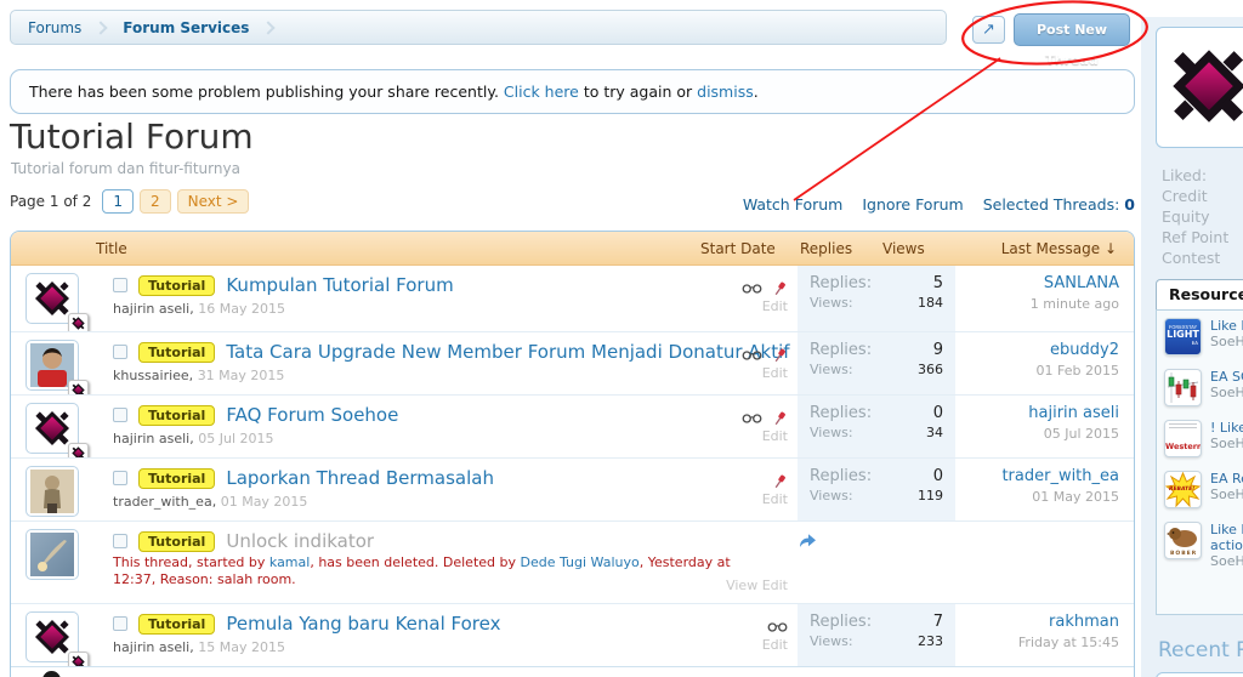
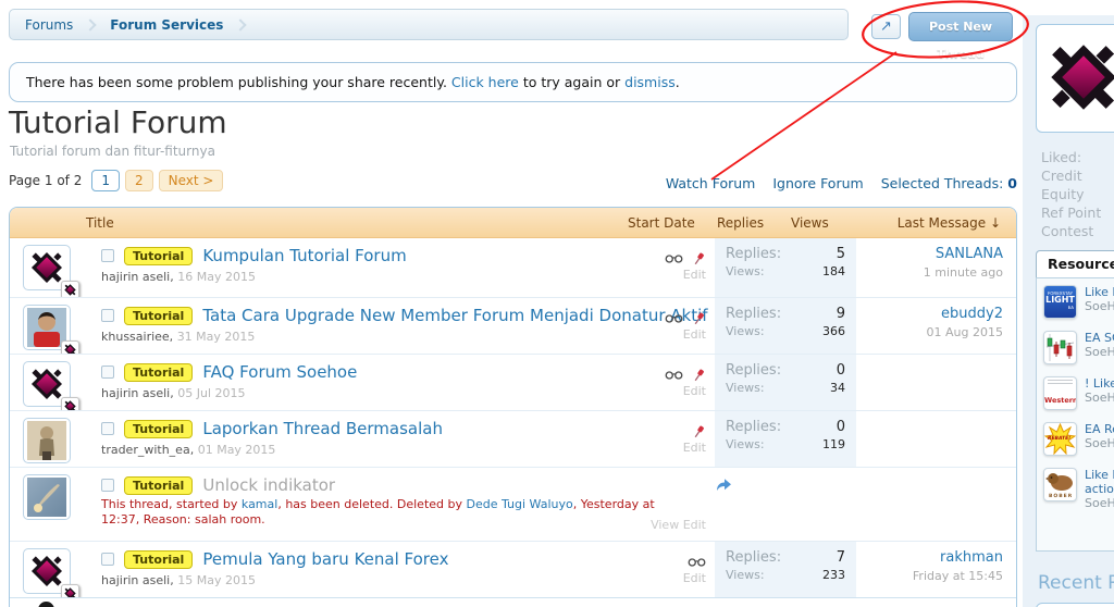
  Forums
  Forum Services
  ↗
  Post New Thrd
  There has been some problem publishing your share recently. Click here to try again or dismiss.
  Tutorial Forum
  Tutorial forum dan fitur-fiturnya
  Page 1 of 2
  1
  2
  Next >
  Watch Forum
  Ignore Forum
  Selected Threads: 0
  Title
  Start Date
  Replies
  Views
  Last Message ↓
  Tutorial
  Kumpulan Tutorial Forum
  hajirin aseli, 16 May 2015
  Edit
  Replies:
  5
  Views:
  184
  SANLANA
  1 minute ago
  Tutorial
  Tata Cara Upgrade New Member Forum Menjadi Donaturktf
  khussairiee, 31 May 2015
  Edit
  Replies:
  9
  Views:
  366
  ebuddy2
- 01 Feb 2015
+ 01 Aug 2015
  Tutorial
  FAQ Forum Soehoe
  hajirin aseli, 05 Jul 2015
  Edit
  Replies:
  0
  Views:
  34
- hajirin aseli
- 05 Jul 2015
  Tutorial
  Laporkan Thread Bermasalah
  trader_with_ea, 01 May 2015
  Edit
  Replies:
  0
  Views:
  119
- trader_with_ea
- 01 May 2015
  Tutorial
  Unlock indikator
  This thread, started by kamal, has been deleted. Deleted by Dede Tugi Waluyo, Yesterday at 12:37, Reason: salah room.
  View Edit
  Tutorial
  Pemula Yang baru Kenal Forex
  hajirin aseli, 15 May 2015
  Edit
  Replies:
  7
  Views:
  233
  rakhman
  Friday at 15:45
  Liked:
  Credit
  Equity
  Ref Point
  Contest
  Resourc
  LIGHT
  Like
  SoeH
  SoeH
  Western
  ! Like
  SoeH
  SoeH
  Like
  actio
  SoeH
  Recent
